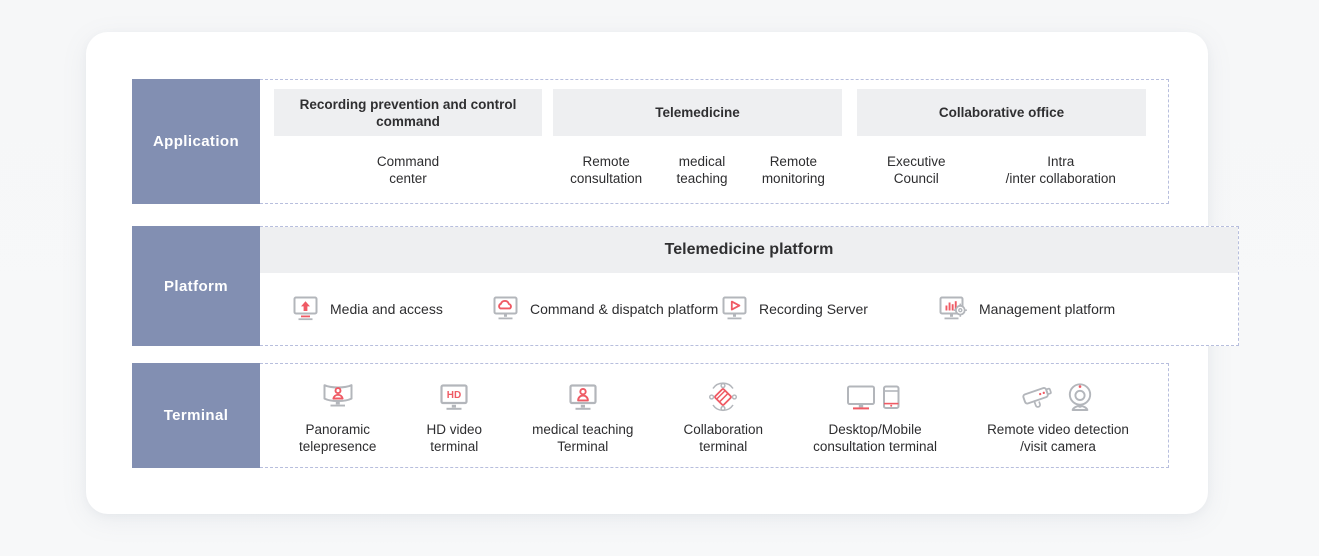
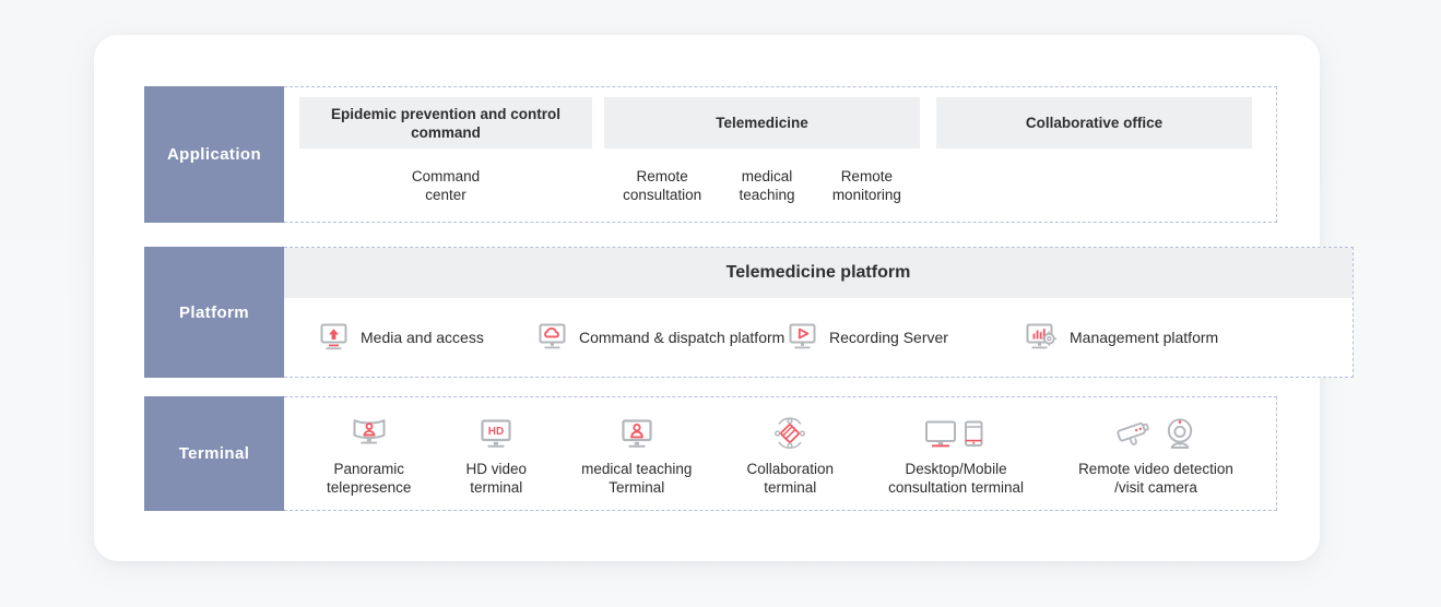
  Application
- Recording prevention and control command
+ Epidemic prevention and control command
  Command
  center
  Telemedicine
  Remote
  consultation
  medical
  teaching
  Remote
  monitoring
  Collaborative office
- Executive
- Council
- Intra
- /inter collaboration
  Platform
  Telemedicine platform
  Media and access
  Command & dispatch platform
  Recording Server
  Management platform
  Terminal
  Panoramic
  telepresence
  HD
  HD video
  terminal
  medical teaching
  Terminal
  Collaboration
  terminal
  Desktop/Mobile
  consultation terminal
  Remote video detection
  /visit camera
